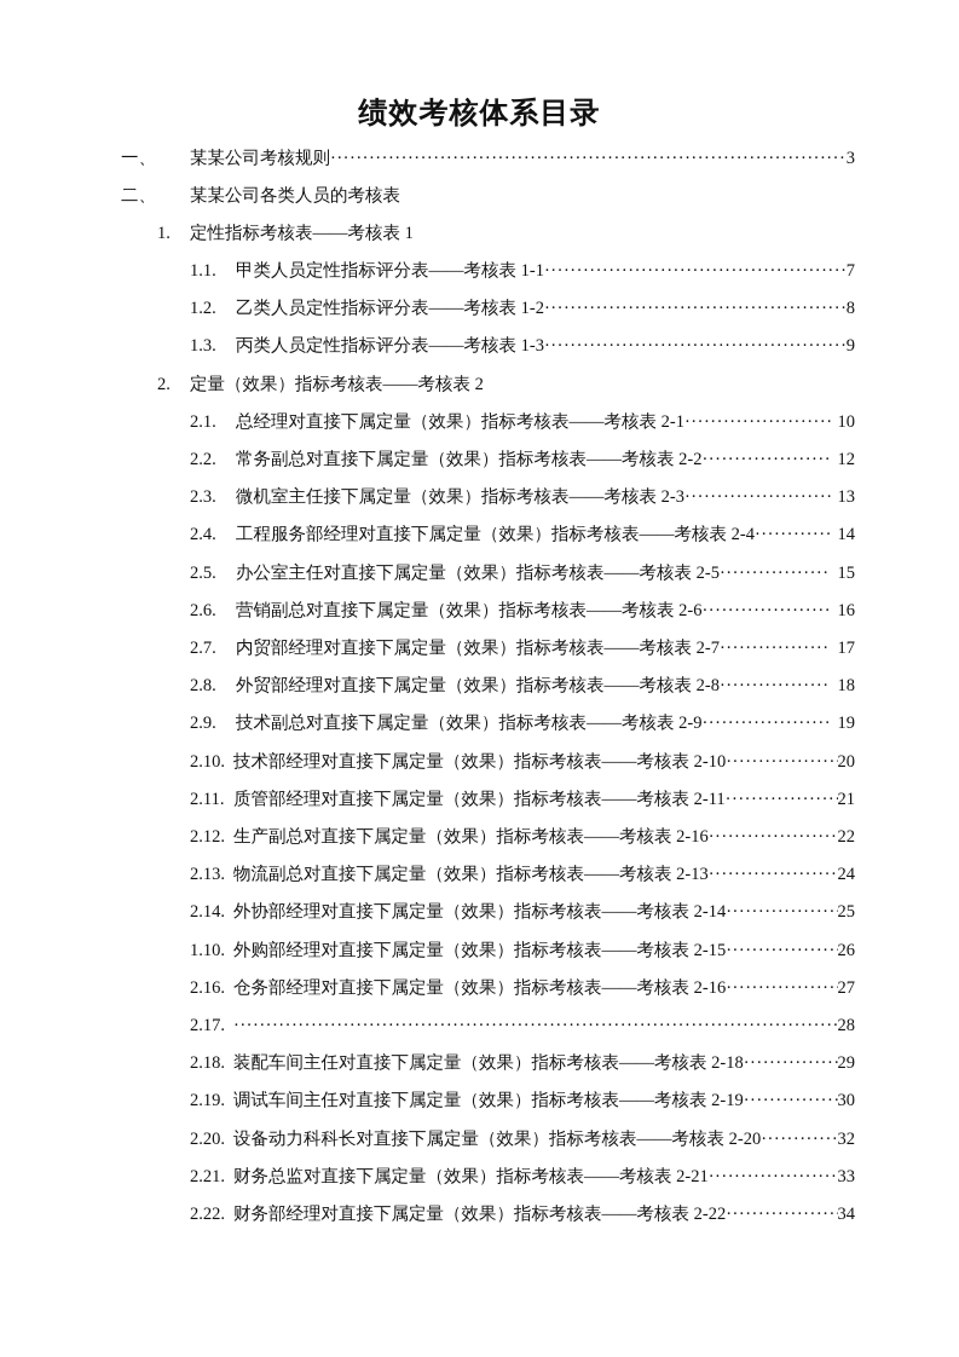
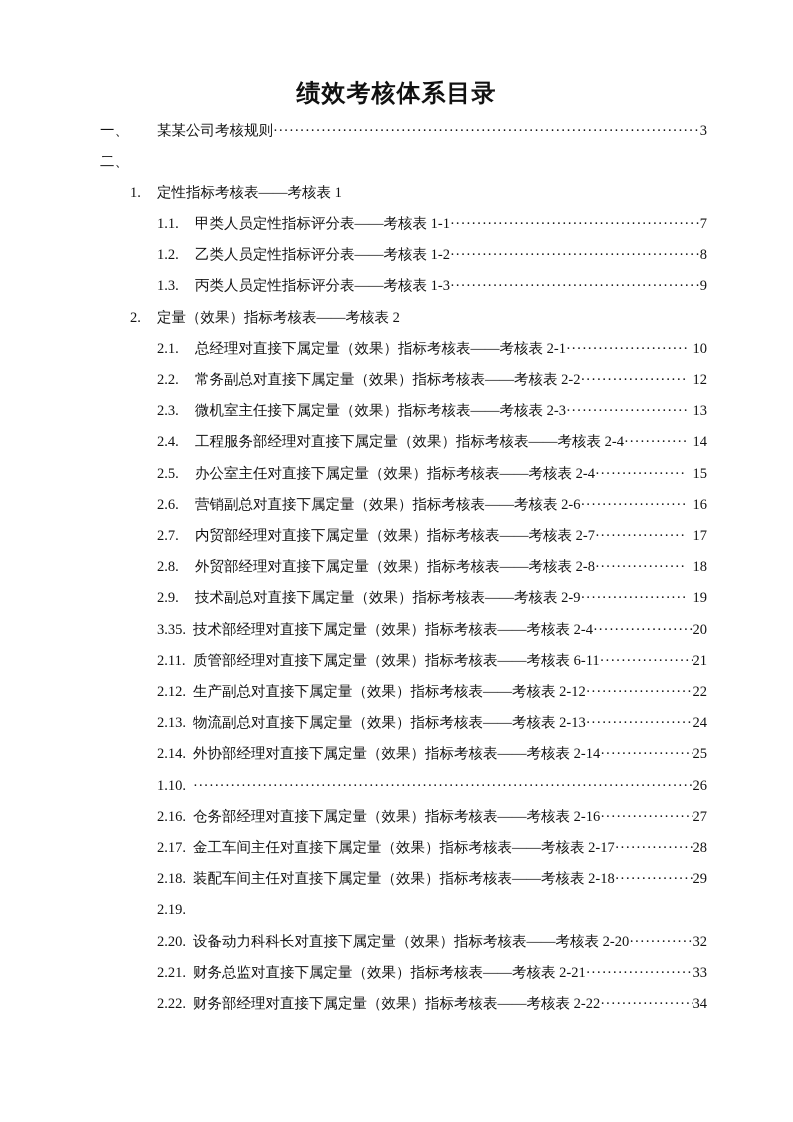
  绩效考核体系目录
  一、
  某某公司考核规则
  3
  二、
- 某某公司各类人员的考核表
  1.
  定性指标考核表——考核表 1
  1.1.
  甲类人员定性指标评分表——考核表 1-1
  7
  1.2.
  乙类人员定性指标评分表——考核表 1-2
  8
  1.3.
  丙类人员定性指标评分表——考核表 1-3
  9
  2.
  定量（效果）指标考核表——考核表 2
  2.1.
  总经理对直接下属定量（效果）指标考核表——考核表 2-1
  10
  2.2.
  常务副总对直接下属定量（效果）指标考核表——考核表 2-2
  12
  2.3.
  微机室主任接下属定量（效果）指标考核表——考核表 2-3
  13
  2.4.
  工程服务部经理对直接下属定量（效果）指标考核表——考核表 2-4
  14
  2.5.
- 办公室主任对直接下属定量（效果）指标考核表——考核表 2-5
+ 办公室主任对直接下属定量（效果）指标考核表——考核表 2-4
  15
  2.6.
  营销副总对直接下属定量（效果）指标考核表——考核表 2-6
  16
  2.7.
  内贸部经理对直接下属定量（效果）指标考核表——考核表 2-7
  17
  2.8.
  外贸部经理对直接下属定量（效果）指标考核表——考核表 2-8
  18
  2.9.
  技术副总对直接下属定量（效果）指标考核表——考核表 2-9
  19
- 2.10.
+ 3.35.
- 技术部经理对直接下属定量（效果）指标考核表——考核表 2-10
+ 技术部经理对直接下属定量（效果）指标考核表——考核表 2-4
  20
  2.11.
- 质管部经理对直接下属定量（效果）指标考核表——考核表 2-11
+ 质管部经理对直接下属定量（效果）指标考核表——考核表 6-11
  21
  2.12.
- 生产副总对直接下属定量（效果）指标考核表——考核表 2-16
+ 生产副总对直接下属定量（效果）指标考核表——考核表 2-12
  22
  2.13.
  物流副总对直接下属定量（效果）指标考核表——考核表 2-13
  24
  2.14.
  外协部经理对直接下属定量（效果）指标考核表——考核表 2-14
  25
  1.10.
- 外购部经理对直接下属定量（效果）指标考核表——考核表 2-15
  26
  2.16.
  仓务部经理对直接下属定量（效果）指标考核表——考核表 2-16
  27
  2.17.
+ 金工车间主任对直接下属定量（效果）指标考核表——考核表 2-17
  28
  2.18.
  装配车间主任对直接下属定量（效果）指标考核表——考核表 2-18
  29
  2.19.
- 调试车间主任对直接下属定量（效果）指标考核表——考核表 2-19
- 30
  2.20.
  设备动力科科长对直接下属定量（效果）指标考核表——考核表 2-20
  32
  2.21.
  财务总监对直接下属定量（效果）指标考核表——考核表 2-21
  33
  2.22.
  财务部经理对直接下属定量（效果）指标考核表——考核表 2-22
  34
